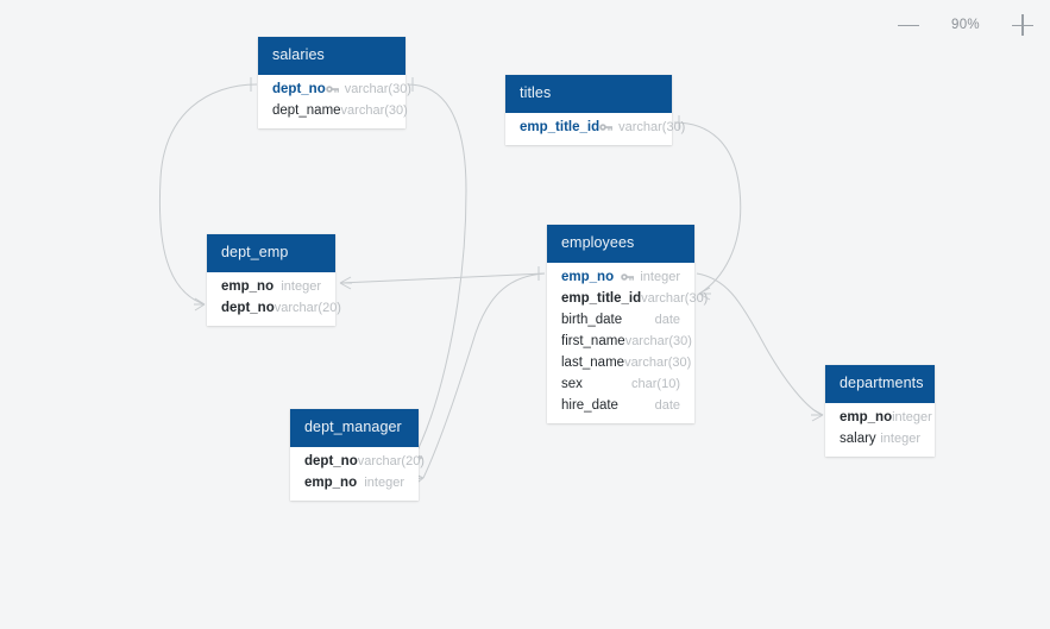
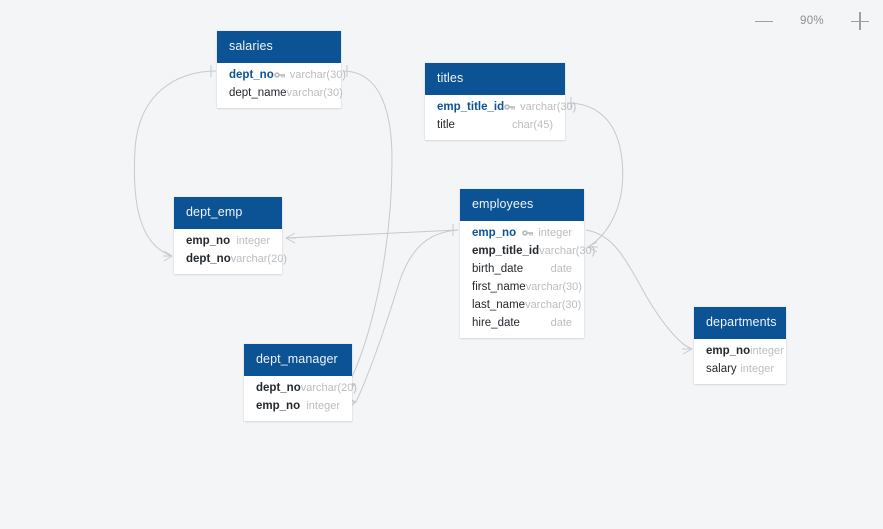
  90%
  salaries
  dept_no
  varchar(30)
  dept_name
  varchar(30)
  titles
  emp_title_id
  varchar(30)
+ title
+ char(45)
  dept_emp
  emp_no
  integer
  dept_no
  varchar(20)
  employees
  emp_no
  integer
  emp_title_id
  varchar(30)
  birth_date
  date
  first_name
  varchar(30)
  last_name
  varchar(30)
- sex
- char(10)
  hire_date
  date
  dept_manager
  dept_no
  varchar(20)
  emp_no
  integer
  departments
  emp_no
  integer
  salary
  integer
